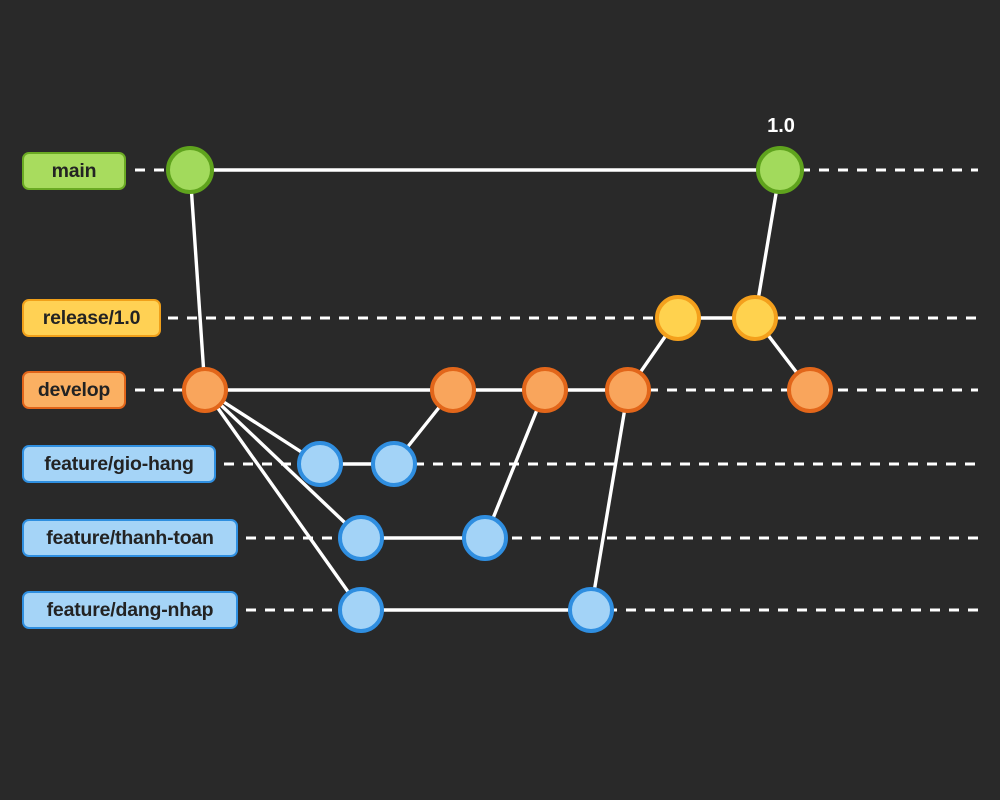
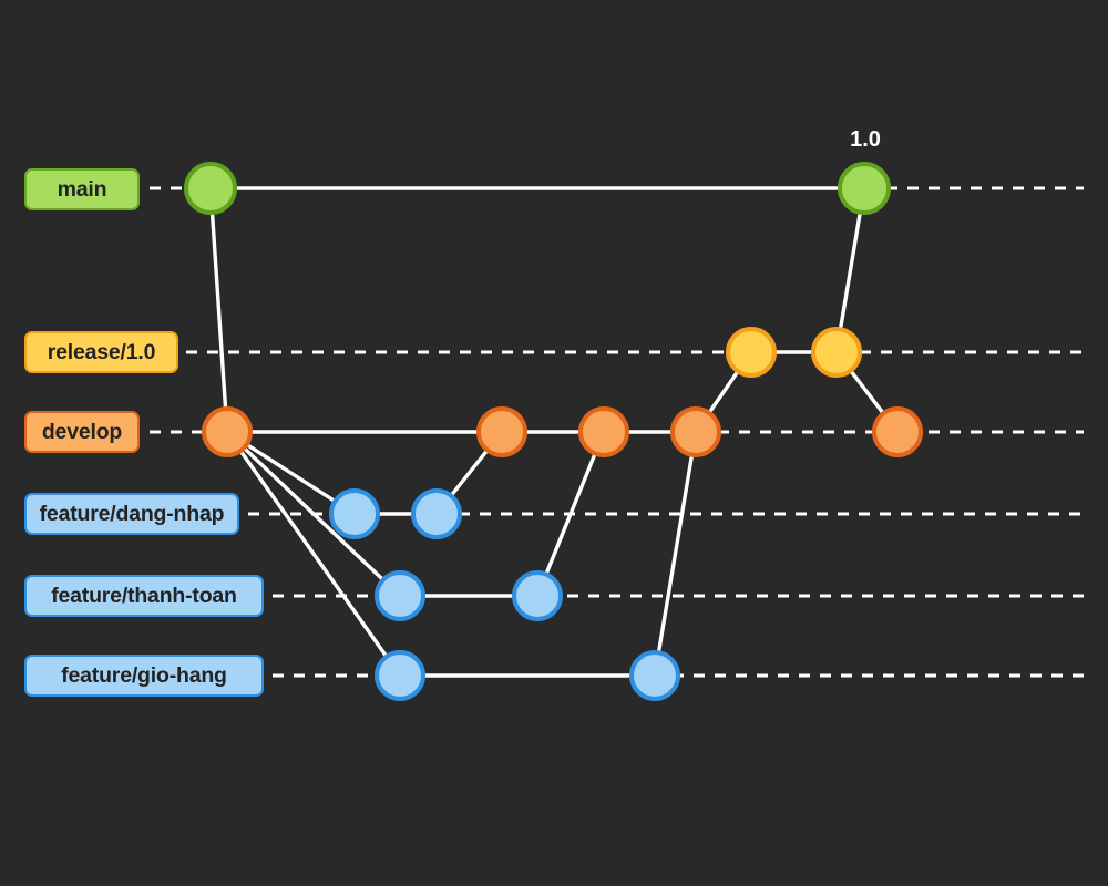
  main
  release/1.0
  develop
- feature/gio-hang
+ feature/dang-nhap
  feature/thanh-toan
- feature/dang-nhap
+ feature/gio-hang
  1.0
